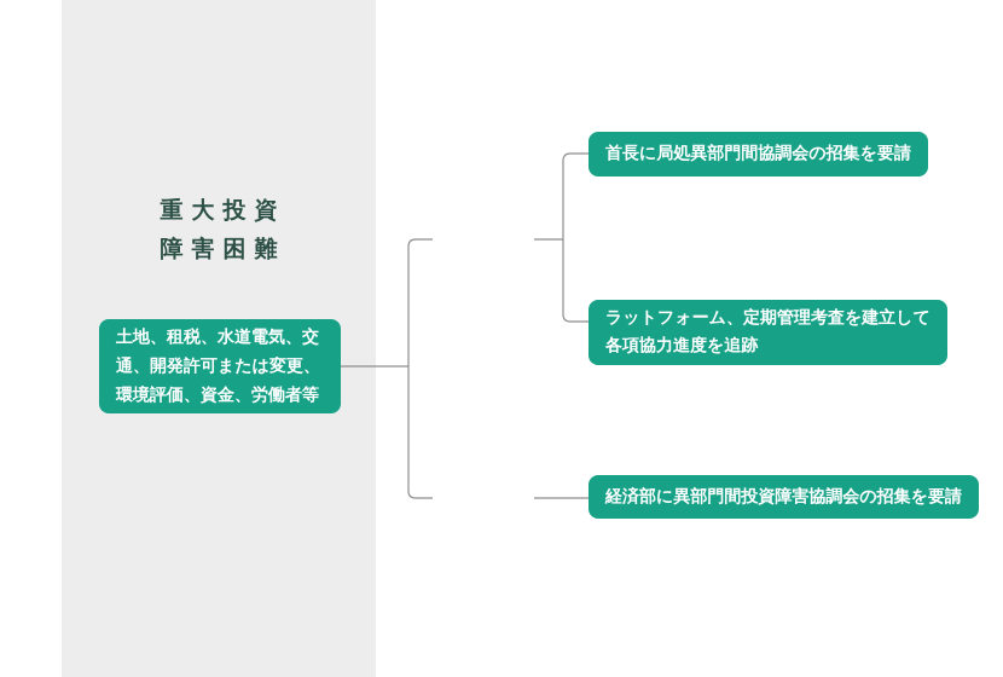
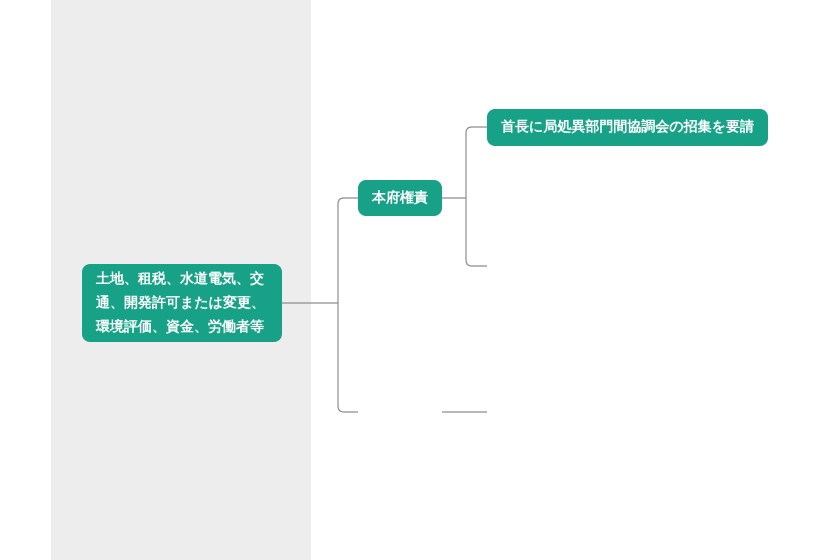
- 重大投資
- 障害困難
  土地、租税、水道電気、交通、開発許可または変更、環境評価、資金、労働者等
+ 本府権責
  首長に局処異部門間協調会の招集を要請
- ラットフォーム、定期管理考査を建立して各項協力進度を追跡
- 経済部に異部門間投資障害協調会の招集を要請
